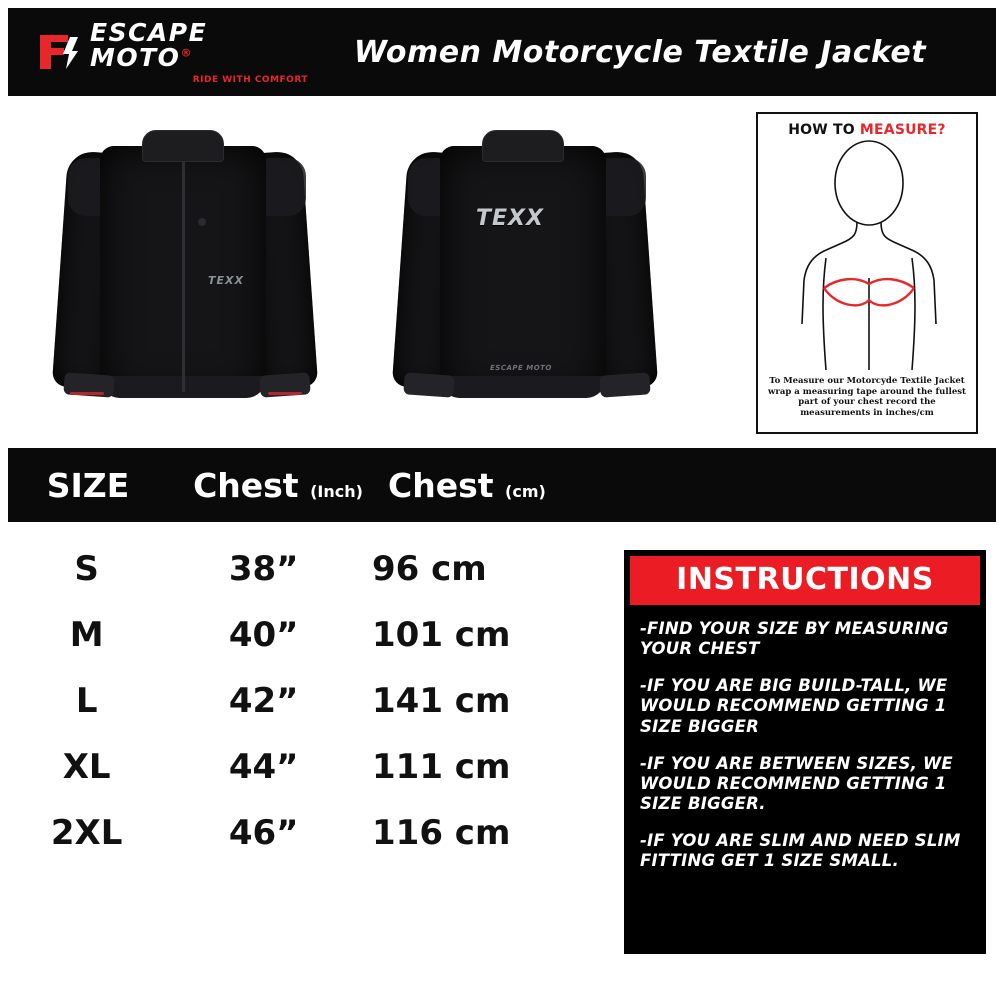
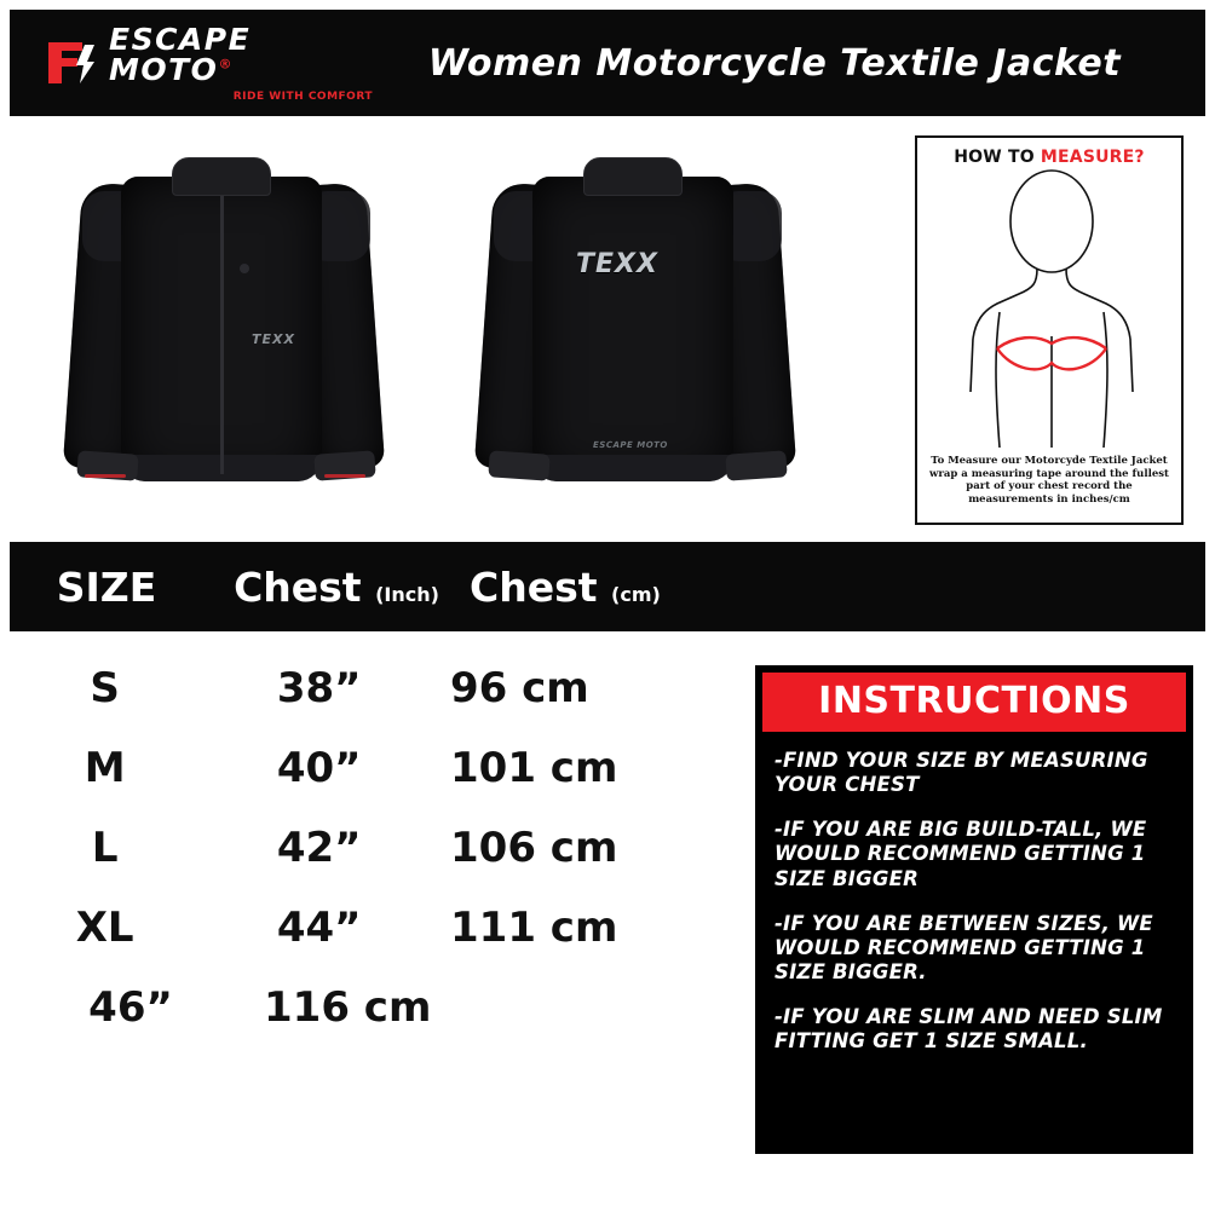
  ESCAPE MOTO®
  RIDE WITH COMFORT
  Women Motorcycle Textile Jacket
  TEXX
  TEXX
  ESCAPE MOTO
  HOW TO MEASURE?
  To Measure our Motorcyde Textile Jacket wrap a measuring tape around the fullest part of your chest record the measurements in inches/cm
  SIZE
  Chest (Inch)
  Chest (cm)
  S
  38”
  96 cm
  M
  40”
  101 cm
  L
  42”
- 141 cm
+ 106 cm
  XL
  44”
  111 cm
- 2XL
  46”
  116 cm
  INSTRUCTIONS
  -FIND YOUR SIZE BY MEASURING YOUR CHEST
  -IF YOU ARE BIG BUILD-TALL, WE WOULD RECOMMEND GETTING 1 SIZE BIGGER
  -IF YOU ARE BETWEEN SIZES, WE WOULD RECOMMEND GETTING 1 SIZE BIGGER.
  -IF YOU ARE SLIM AND NEED SLIM FITTING GET 1 SIZE SMALL.
